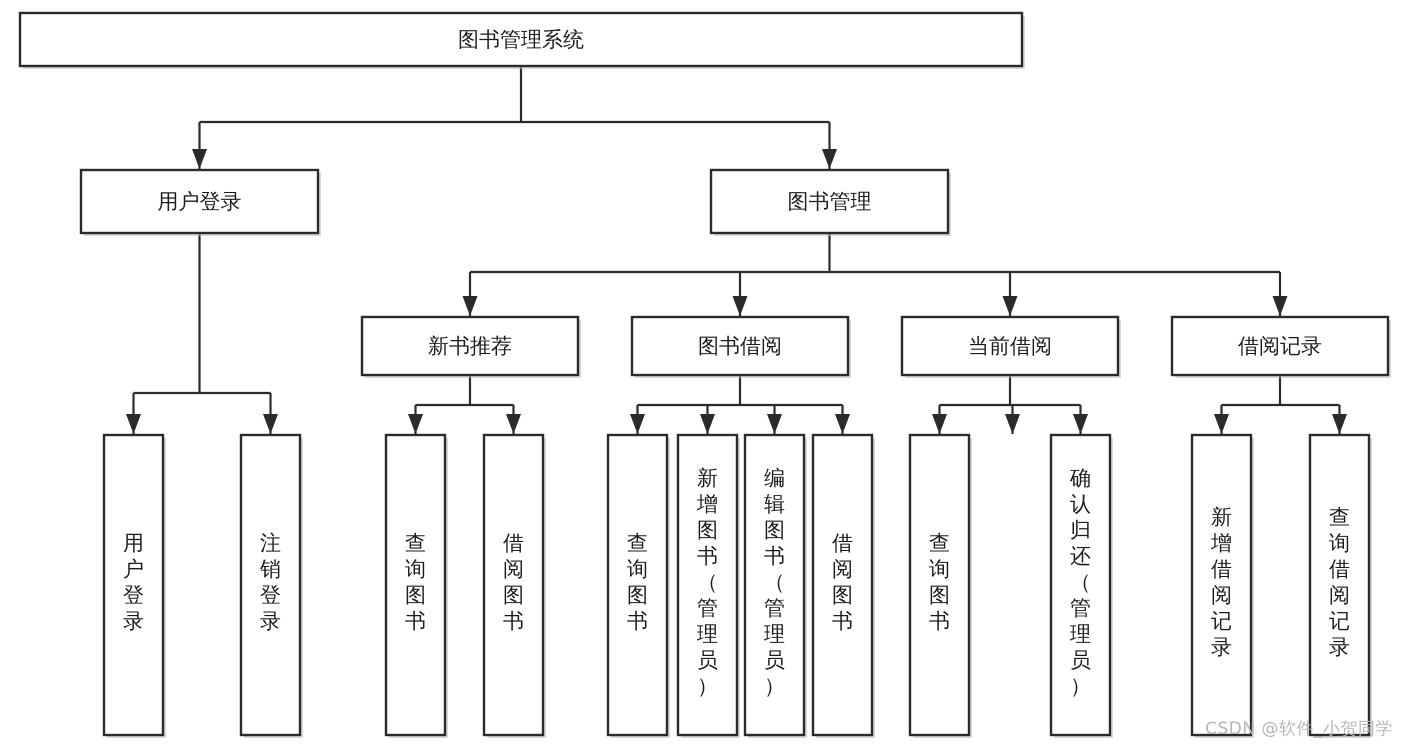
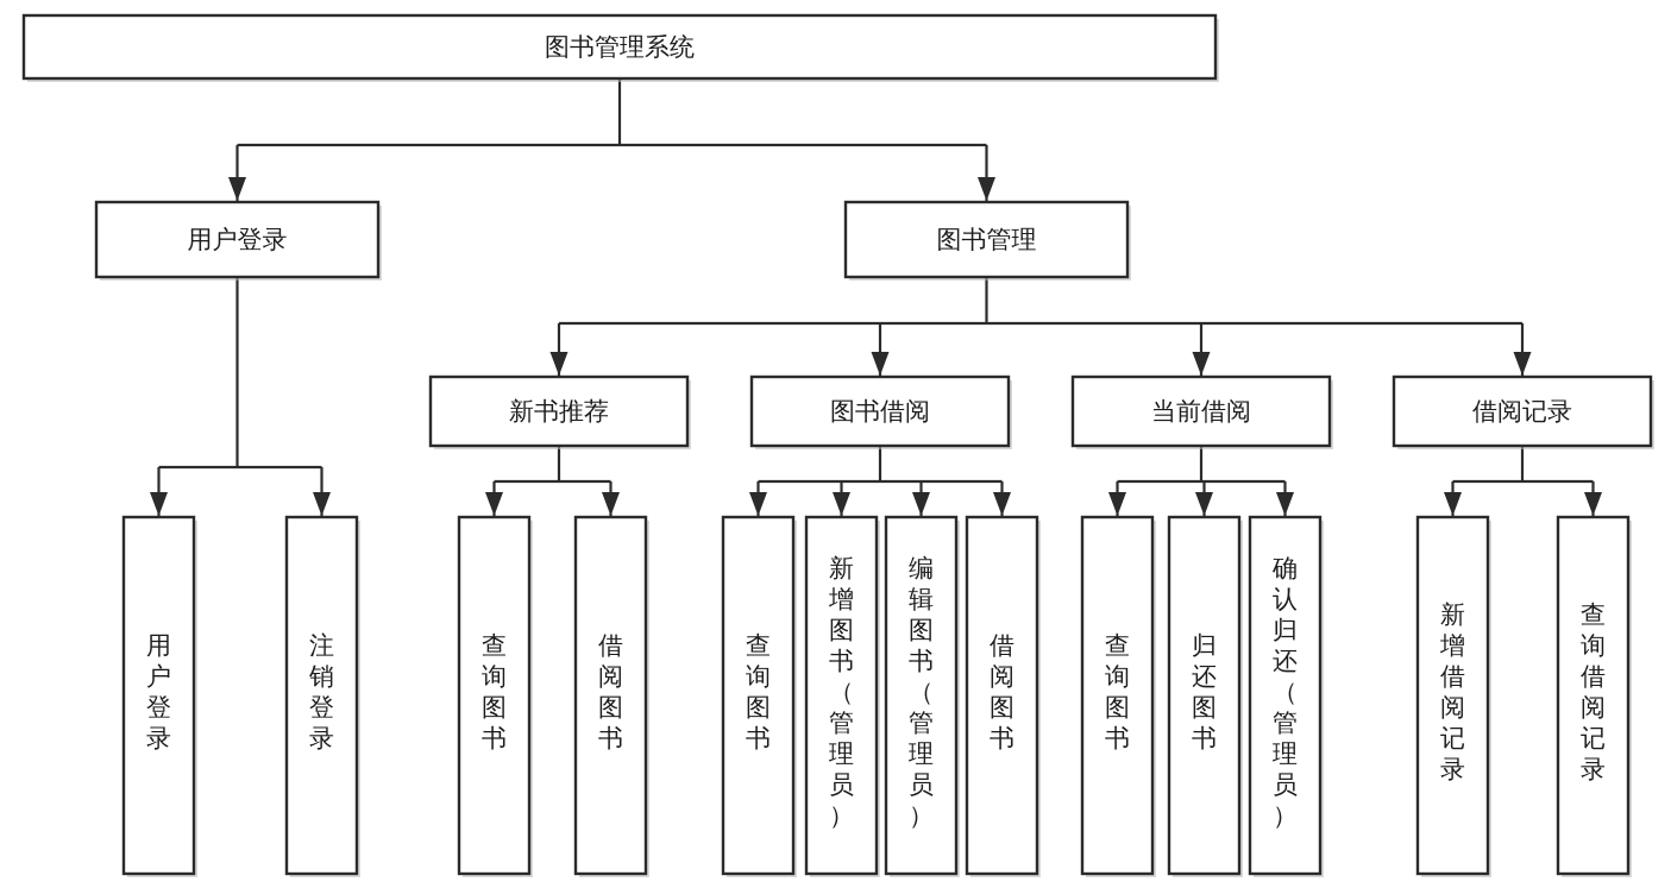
  图书管理系统
  用户登录
  图书管理
  新书推荐
  图书借阅
  当前借阅
  借阅记录
  用户登录
  注销登录
  查询图书
  借阅图书
  查询图书
  新增图书（管理员）
  编辑图书（管理员）
  借阅图书
  查询图书
+ 归还图书
  确认归还（管理员）
  新增借阅记录
  查询借阅记录
- CSDN @软件_小贺同学
